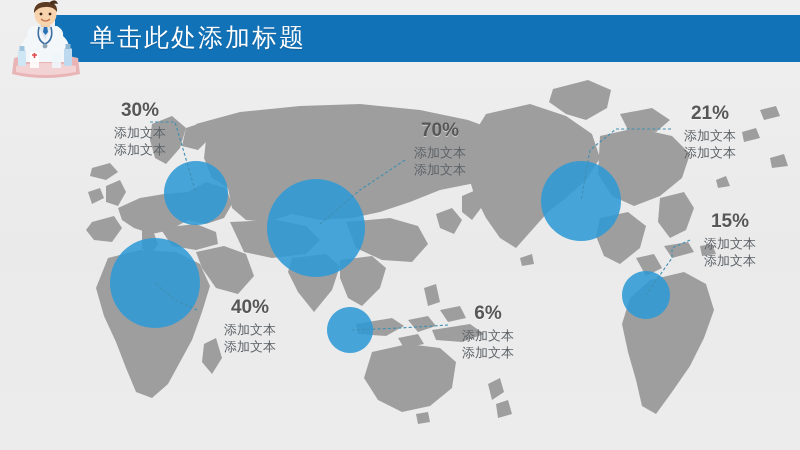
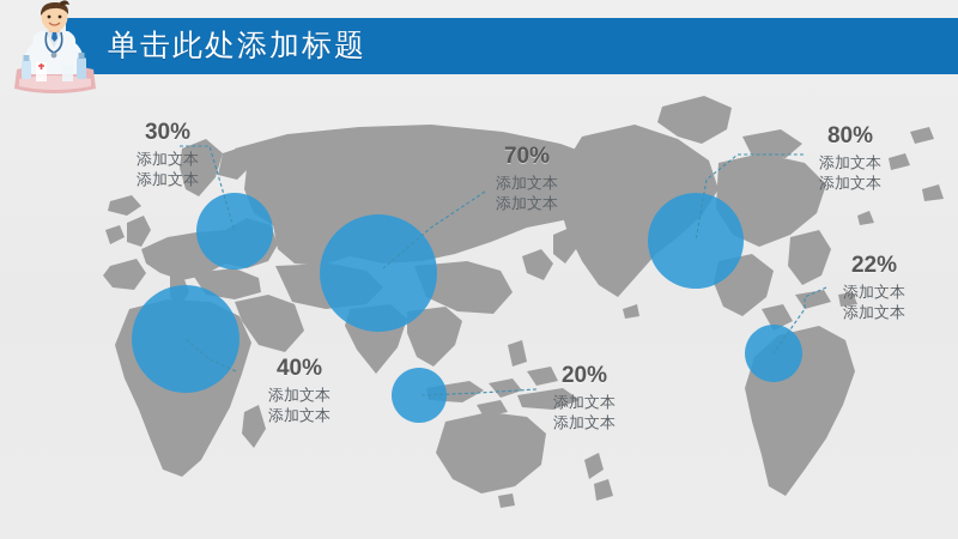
  单击此处添加标题
  30%
  添加文本
  添加文本
  40%
  添加文本
  添加文本
  70%
  添加文本
  添加文本
- 6%
+ 20%
  添加文本
  添加文本
- 21%
+ 80%
  添加文本
  添加文本
- 15%
+ 22%
  添加文本
  添加文本
